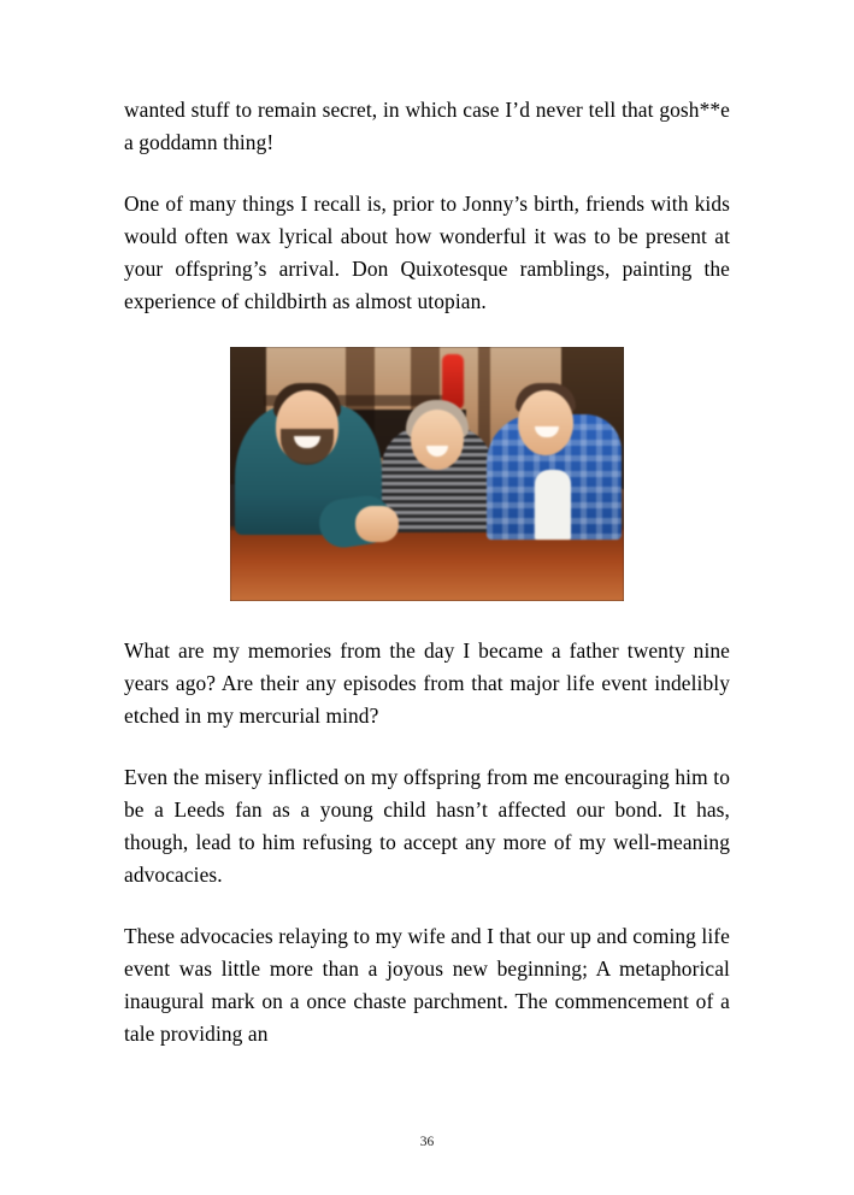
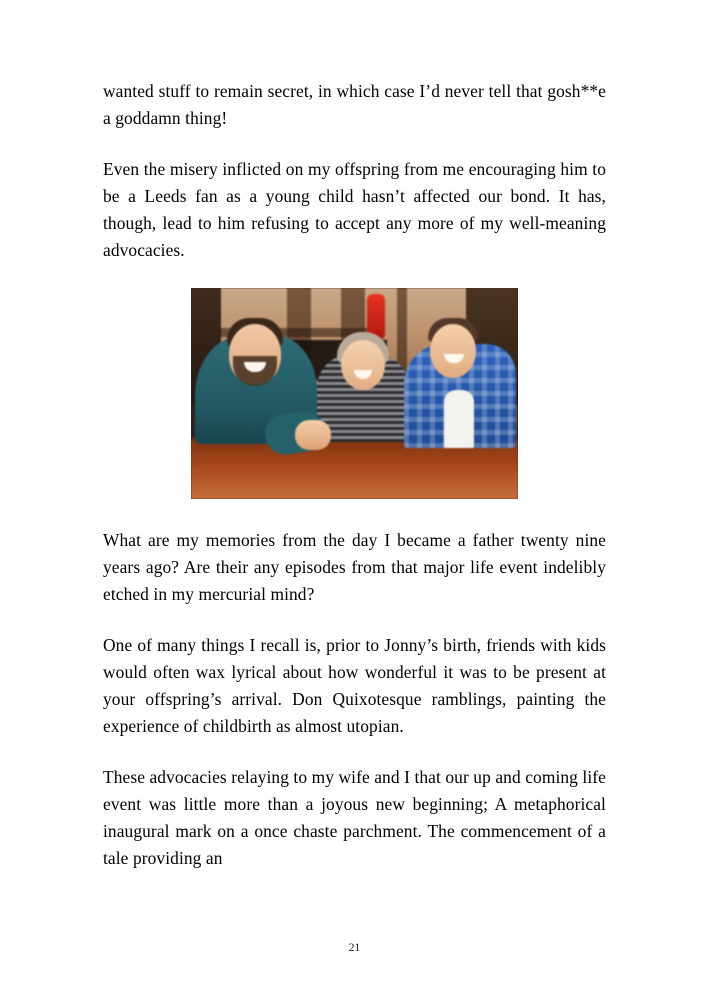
  wanted stuff to remain secret, in which case I’d never tell that gosh**e a goddamn thing!
- One of many things I recall is, prior to Jonny’s birth, friends with kids would often wax lyrical about how wonderful it was to be present at your offspring’s arrival. Don Quixotesque ramblings, painting the experience of childbirth as almost utopian.
+ Even the misery inflicted on my offspring from me encouraging him to be a Leeds fan as a young child hasn’t affected our bond. It has, though, lead to him refusing to accept any more of my well-meaning advocacies.
  What are my memories from the day I became a father twenty nine years ago? Are their any episodes from that major life event indelibly etched in my mercurial mind?
- Even the misery inflicted on my offspring from me encouraging him to be a Leeds fan as a young child hasn’t affected our bond. It has, though, lead to him refusing to accept any more of my well-meaning advocacies.
+ One of many things I recall is, prior to Jonny’s birth, friends with kids would often wax lyrical about how wonderful it was to be present at your offspring’s arrival. Don Quixotesque ramblings, painting the experience of childbirth as almost utopian.
  These advocacies relaying to my wife and I that our up and coming life event was little more than a joyous new beginning; A metaphorical inaugural mark on a once chaste parchment. The commencement of a tale providing an
- 36
+ 21
